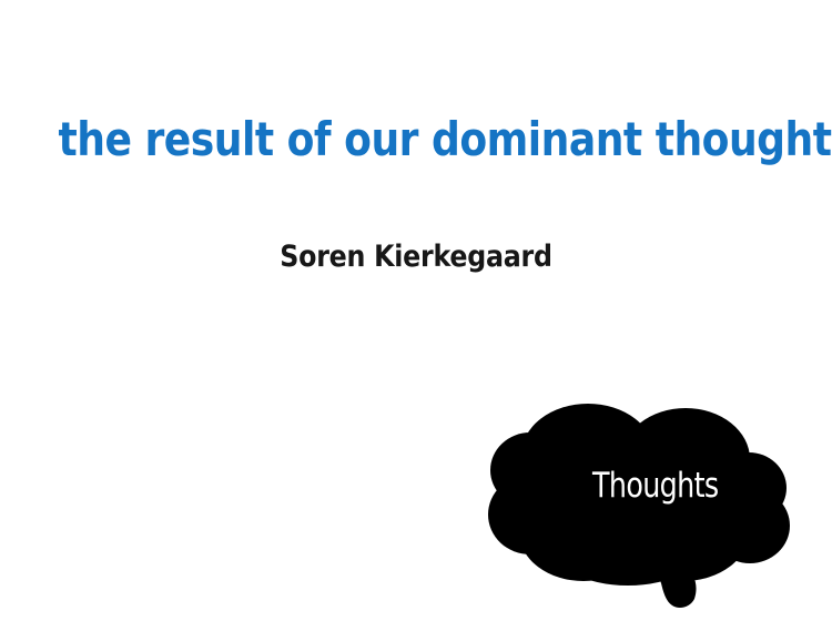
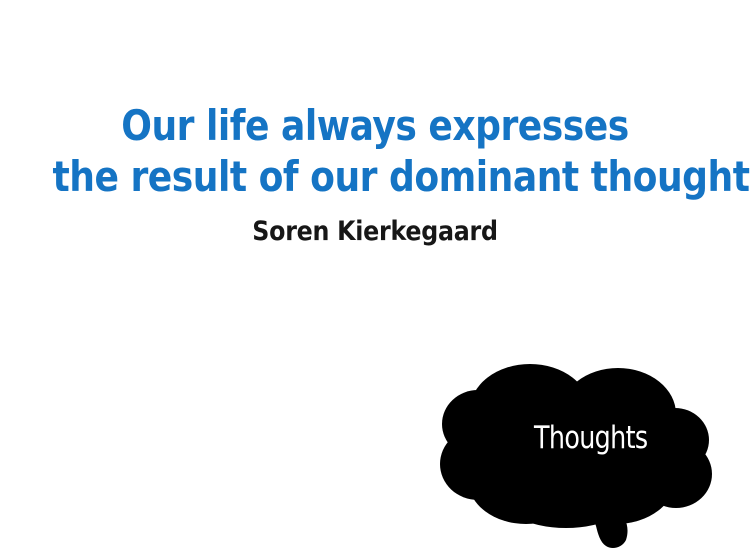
+ Our life always expresses
  the result of our dominant thought
  Soren Kierkegaard
  Thoughts
